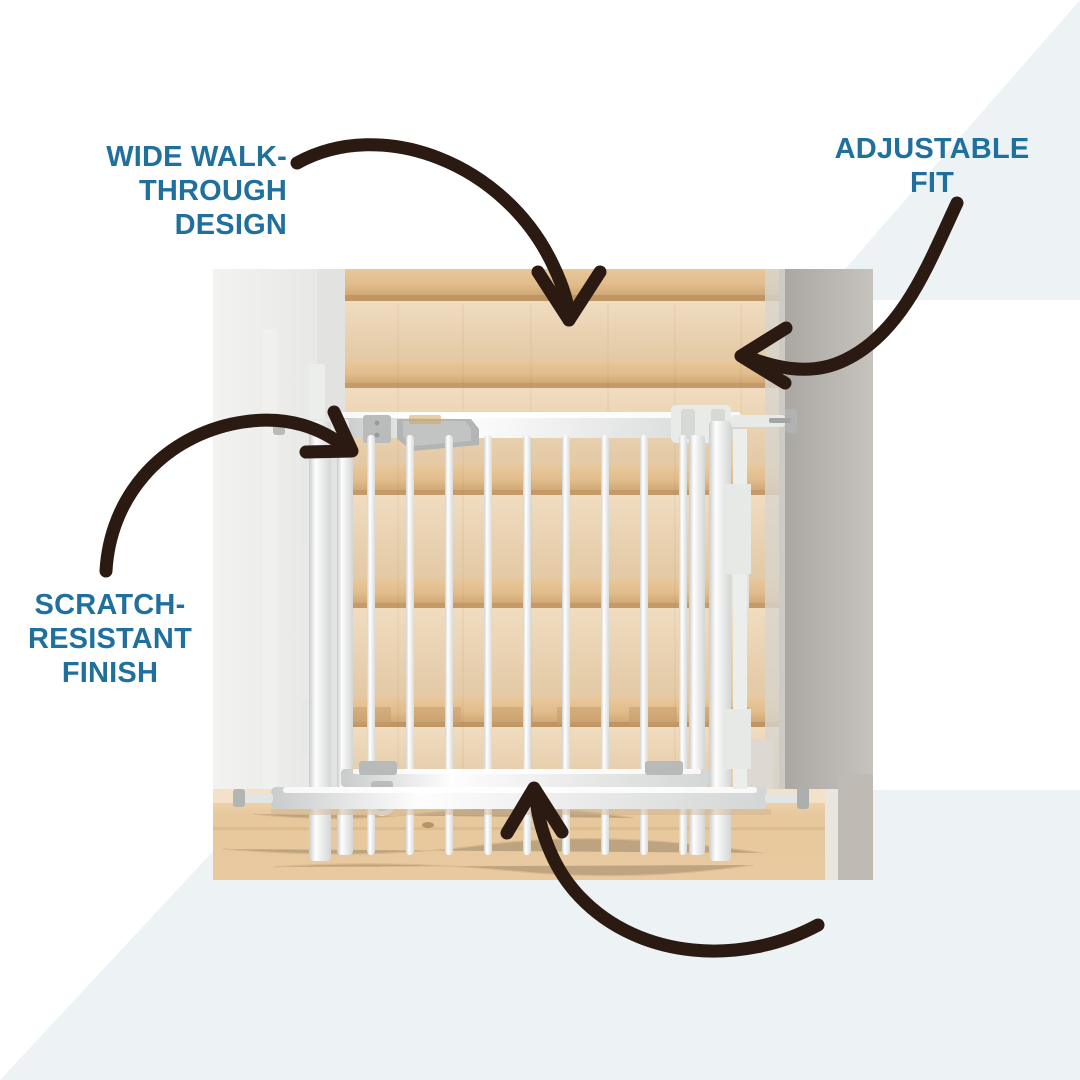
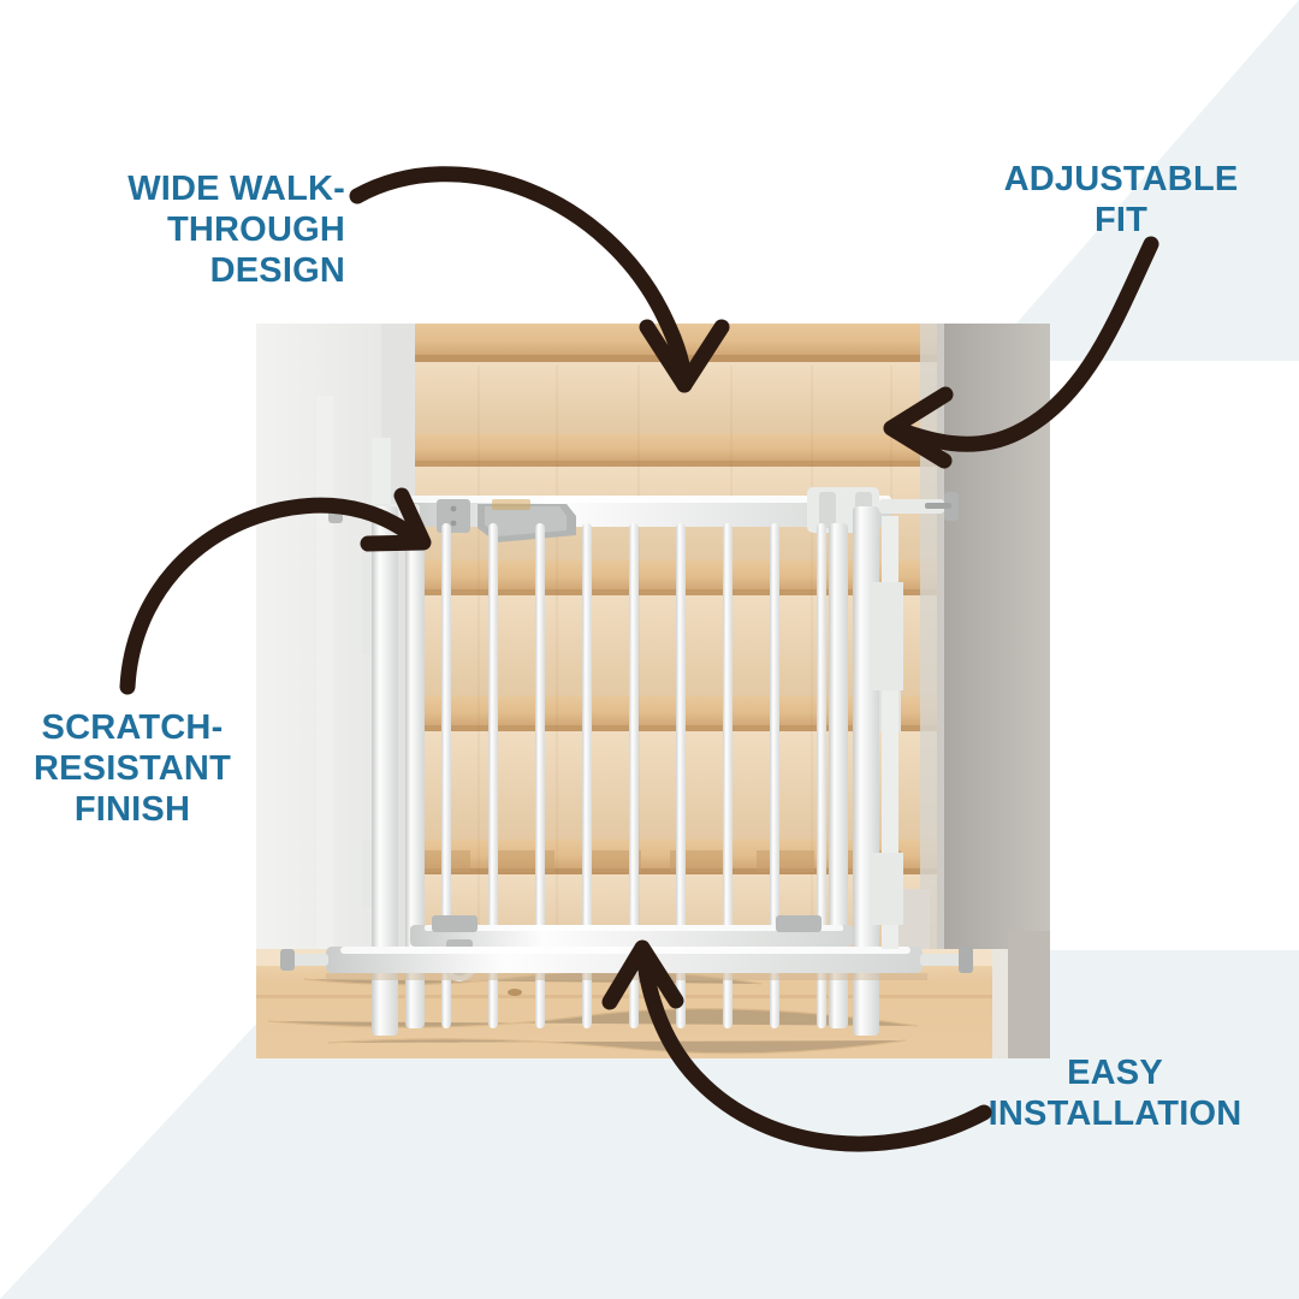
  WIDE WALK-
  THROUGH
  DESIGN
  ADJUSTABLE
  FIT
  SCRATCH-
  RESISTANT
  FINISH
+ EASY
+ INSTALLATION
